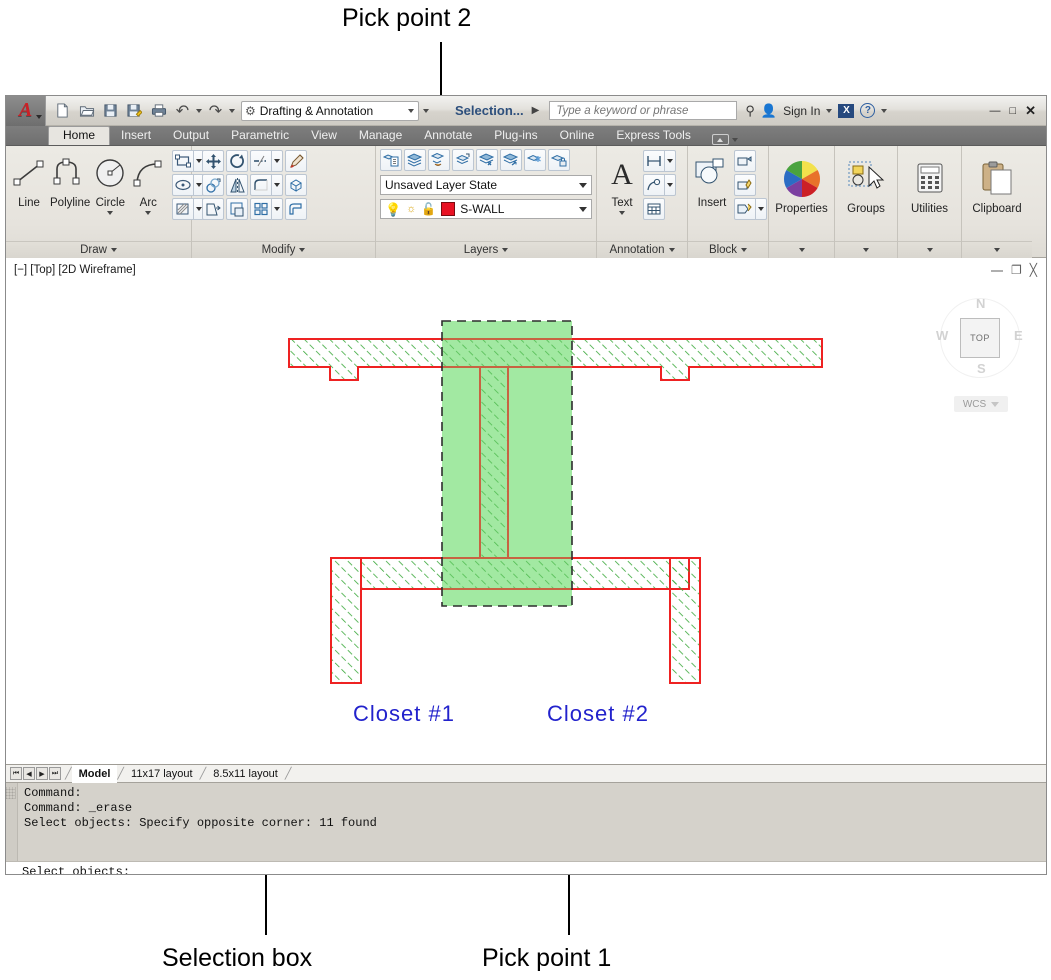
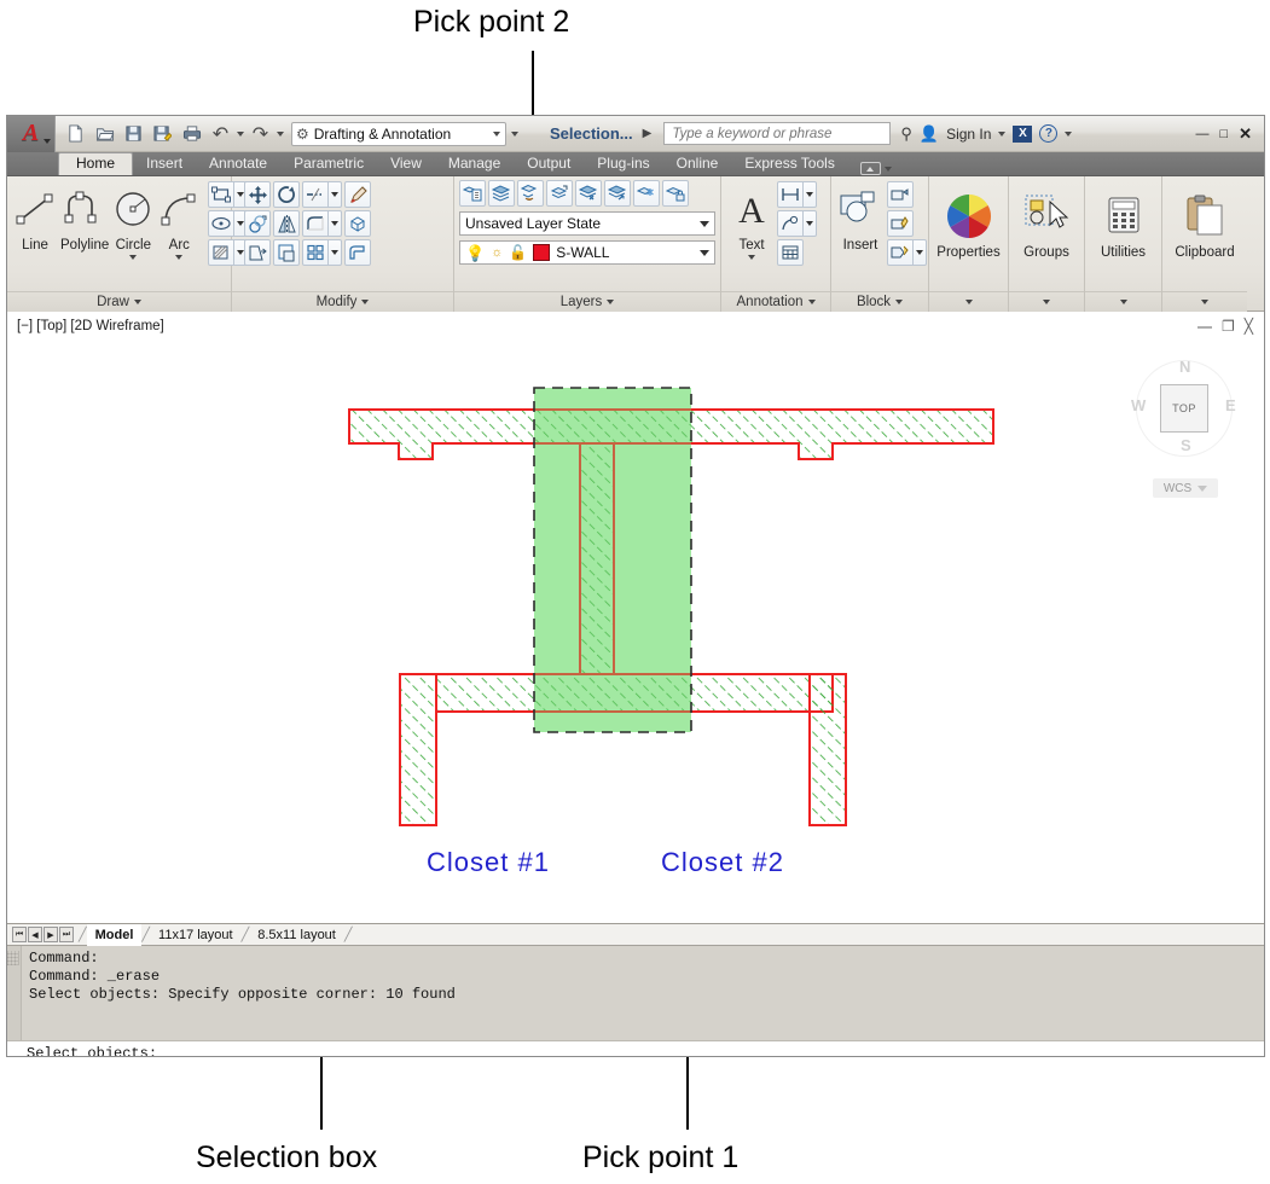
  Pick point 2
  Selection box
  Pick point 1
  A
  ↶
  ↷
  ⚙
  Drafting & Annotation
  Selection...
  ▶
  Type a keyword or phrase
  ⚲
  👤
  Sign In
  X
  ?
  —
  □
  ✕
  Home
  Insert
- Output
+ Annotate
  Parametric
  View
  Manage
- Annotate
+ Output
  Plug-ins
  Online
  Express Tools
  Line
  Polyline
  Circle
  Arc
  Draw
  Modify
  Unsaved Layer State
  💡
  ☼
  🔓
  S-WALL
  Layers
  A
  Text
  Annotation
  Insert
  Block
  Properties
  Groups
  Utilities
  Clipboard
  [−] [Top] [2D Wireframe]
  ⎯⎯
  ❐
  ╳
  Closet #1
  Closet #2
  N
  S
  E
  W
  TOP
  WCS
  ╱
  Model
  ╱
  11x17 layout
  ╱
  8.5x11 layout
  ╱
  Command:
  Command: _erase
- Select objects: Specify opposite corner: 11 found
+ Select objects: Specify opposite corner: 10 found
  Select objects:
